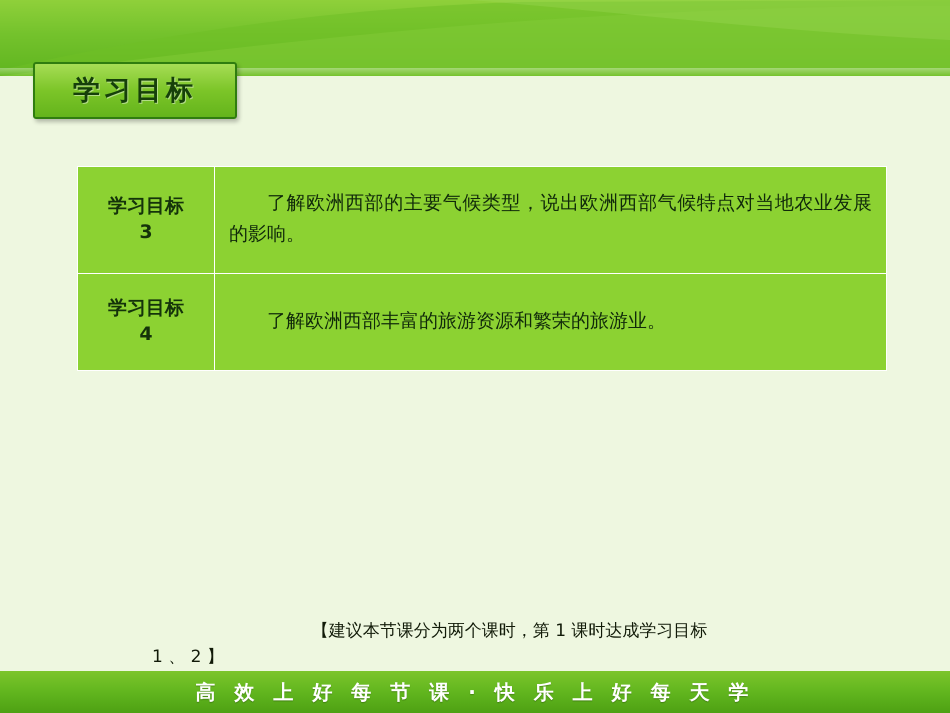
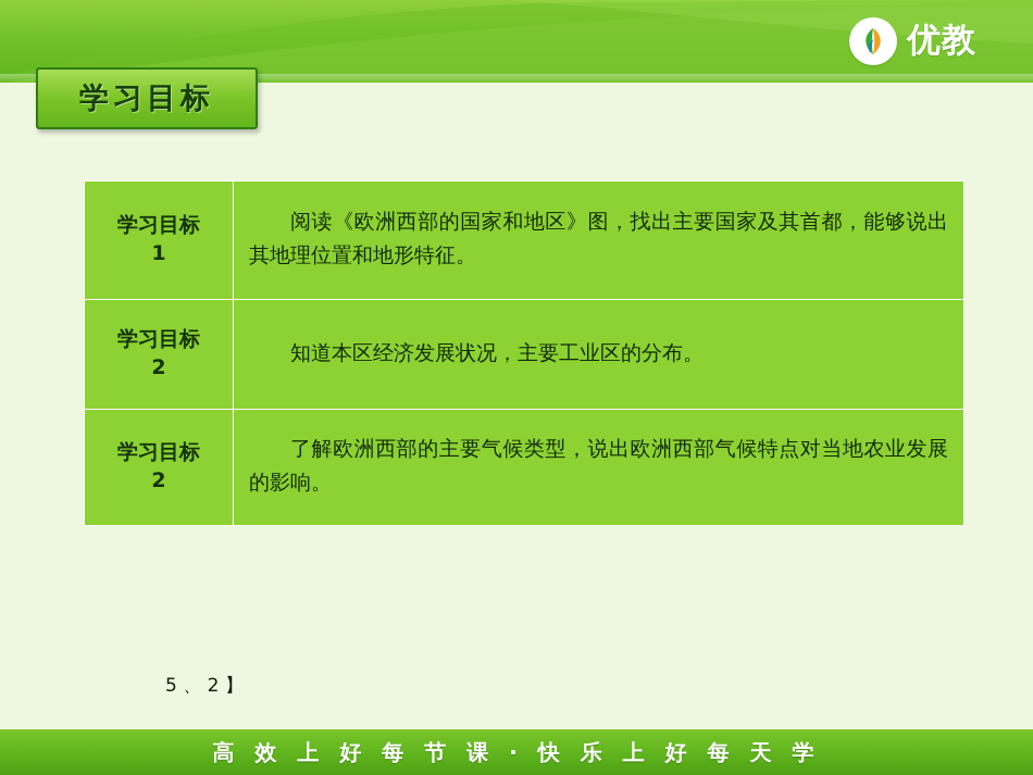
+ 优教
  学习目标
+ 学习目标 1	阅读《欧洲西部的国家和地区》图，找出主要国家及其首都，能够说出其地理位置和地形特征。
+ 学习目标 2	知道本区经济发展状况，主要工业区的分布。
- 学习目标 3	了解欧洲西部的主要气候类型，说出欧洲西部气候特点对当地农业发展的影响。
+ 学习目标 2	了解欧洲西部的主要气候类型，说出欧洲西部气候特点对当地农业发展的影响。
- 学习目标 4	了解欧洲西部丰富的旅游资源和繁荣的旅游业。
- 【建议本节课分为两个课时，第 1 课时达成学习目标
- 1 、 2 】
+ 5 、 2 】
  高 效 上 好 每 节 课 · 快 乐 上 好 每 天 学
